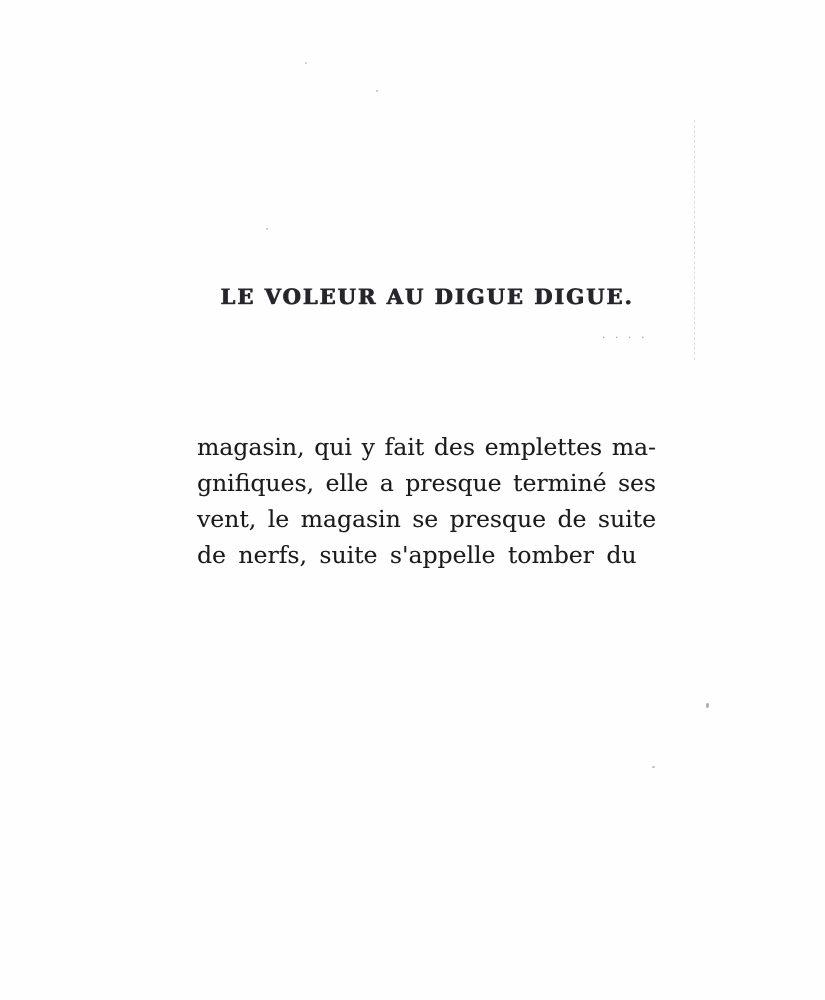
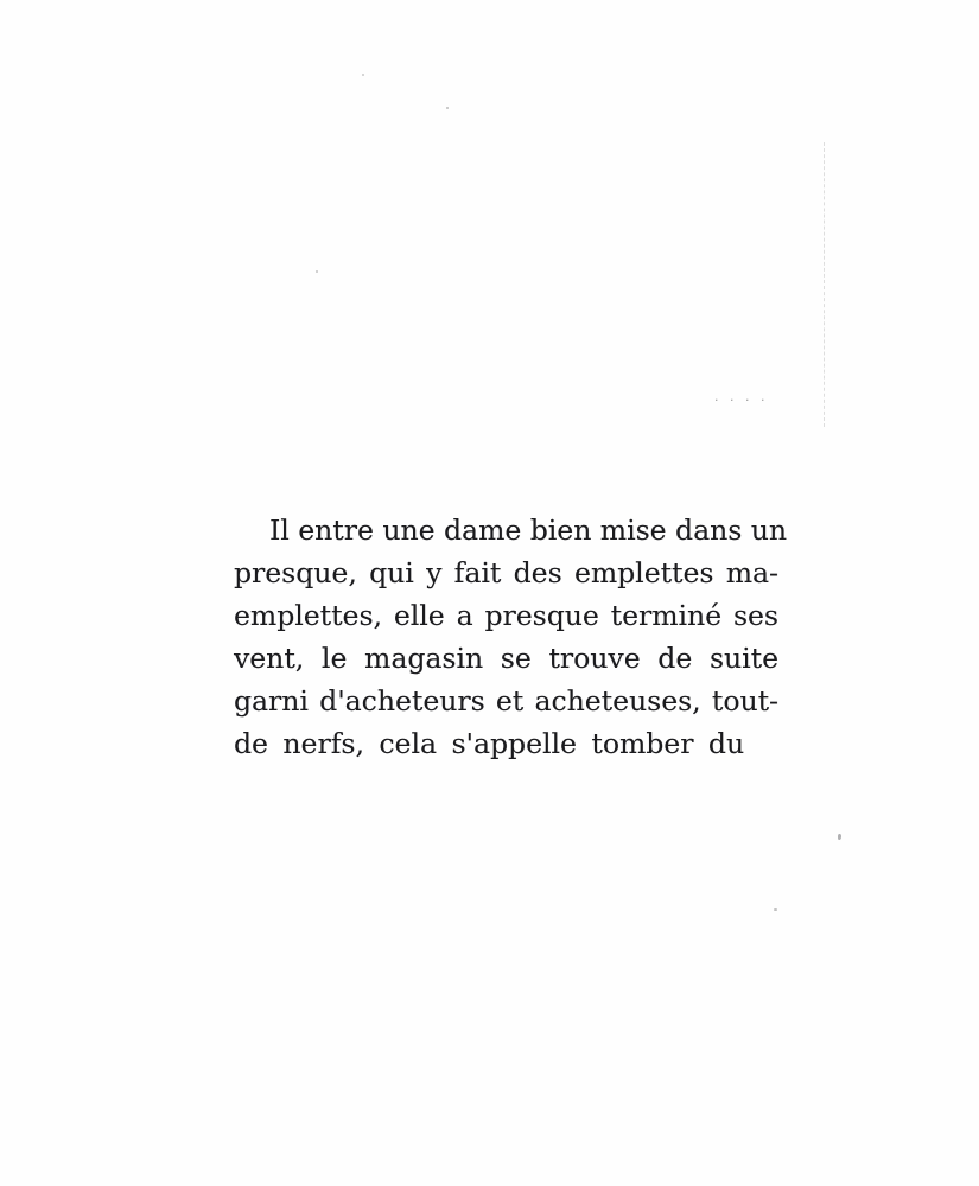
- LE VOLEUR AU DIGUE DIGUE.
  · · · ·
+ Il entre une dame bien mise dans un
- magasin, qui y fait des emplettes ma-
+ presque, qui y fait des emplettes ma-
- gnifiques, elle a presque terminé ses
+ emplettes, elle a presque terminé ses
- vent, le magasin se presque de suite
+ vent, le magasin se trouve de suite
+ garni d'acheteurs et acheteuses, tout-
- de nerfs, suite s'appelle tomber du
+ de nerfs, cela s'appelle tomber du
